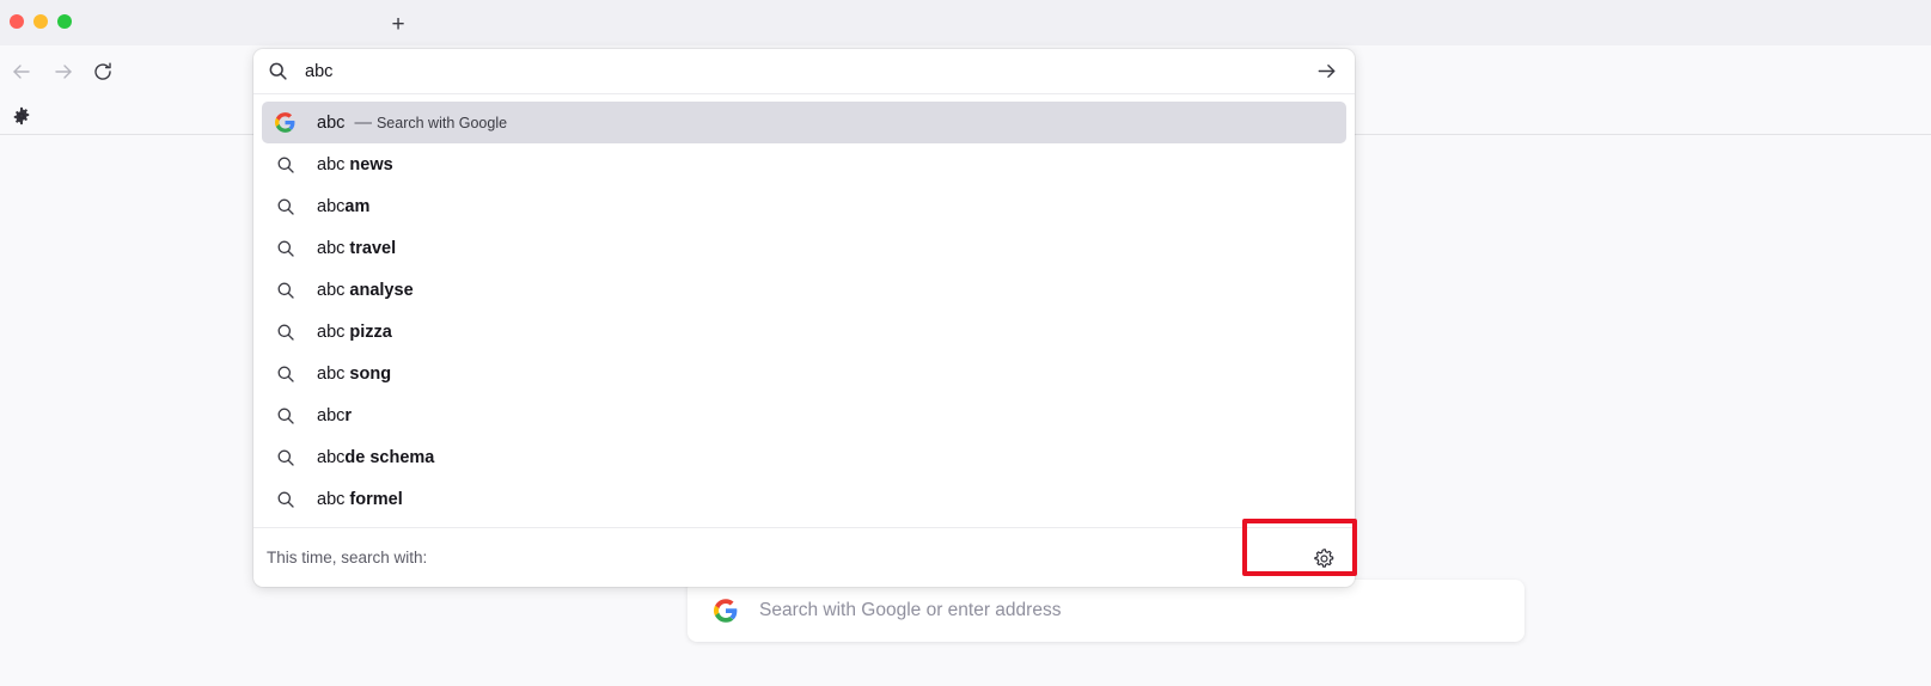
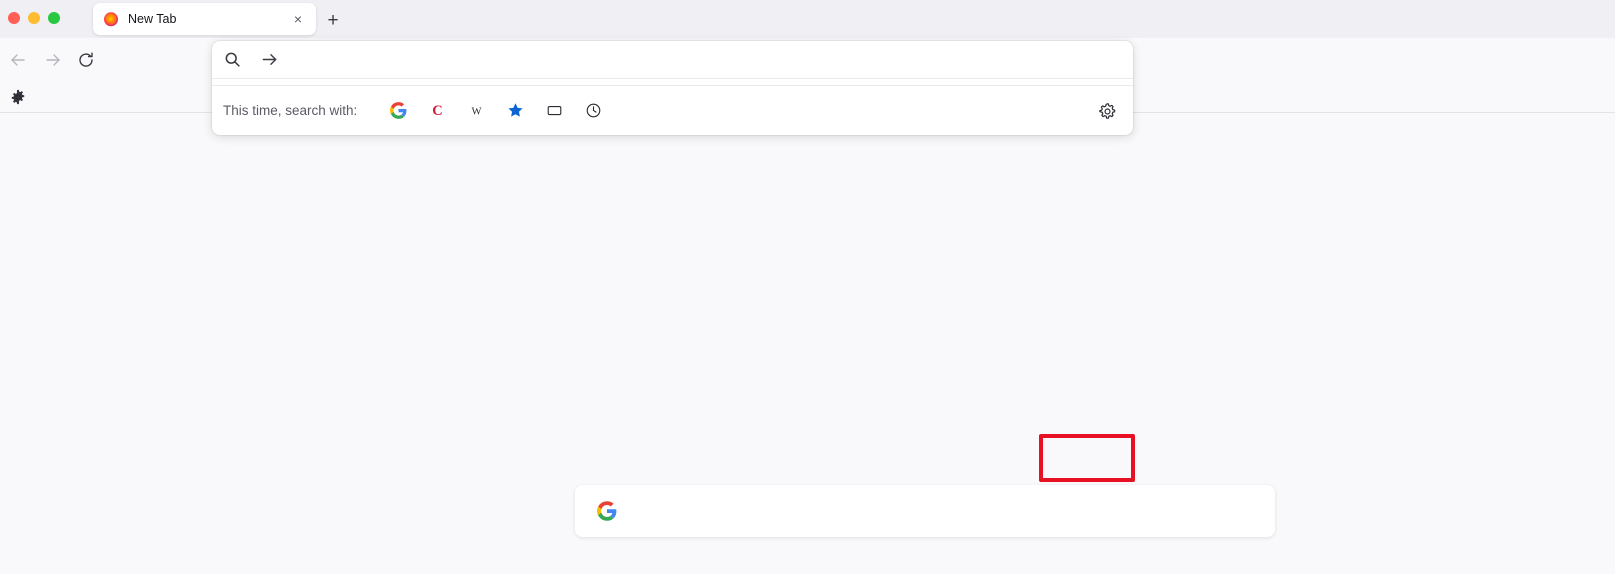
+ New Tab
+ ×
  +
- Search with Google or enter address
- abc
- abc — Search with Google
- abc news
- abcam
- abc travel
- abc analyse
- abc pizza
- abc song
- abcr
- abcde schema
- abc formel
  This time, search with:
+ C
+ W
